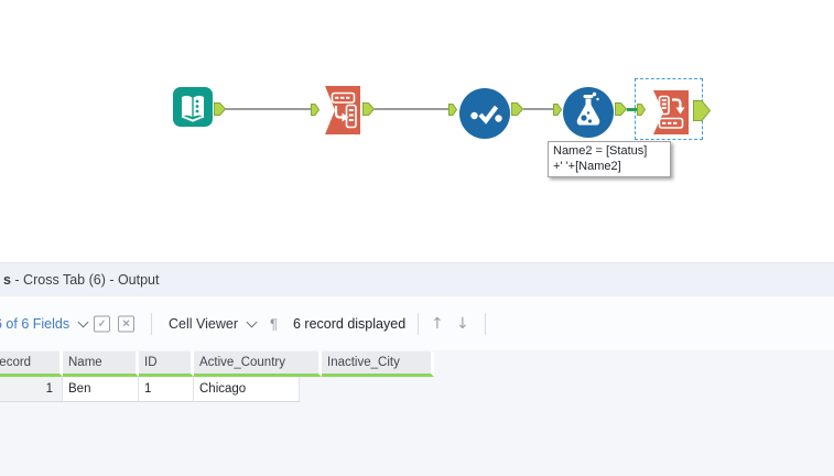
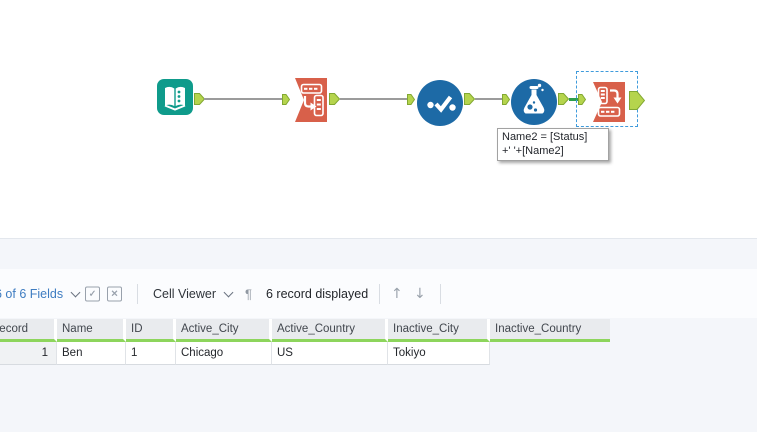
  Name2 = [Status]
  +' '+[Name2]
- s - Cross Tab (6) - Output
  of 6 Fields
  ✓
  ✕
  Cell Viewer
  ¶
  6 record displayed
  ↑
  ↓
  ecord
  Name
  ID
+ Active_City
  Active_Country
  Inactive_City
+ Inactive_Country
  1
  Ben
  1
  Chicago
+ US
+ Tokiyo
